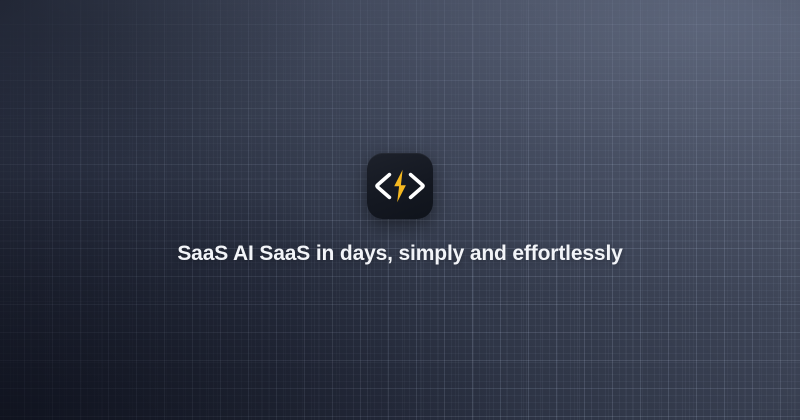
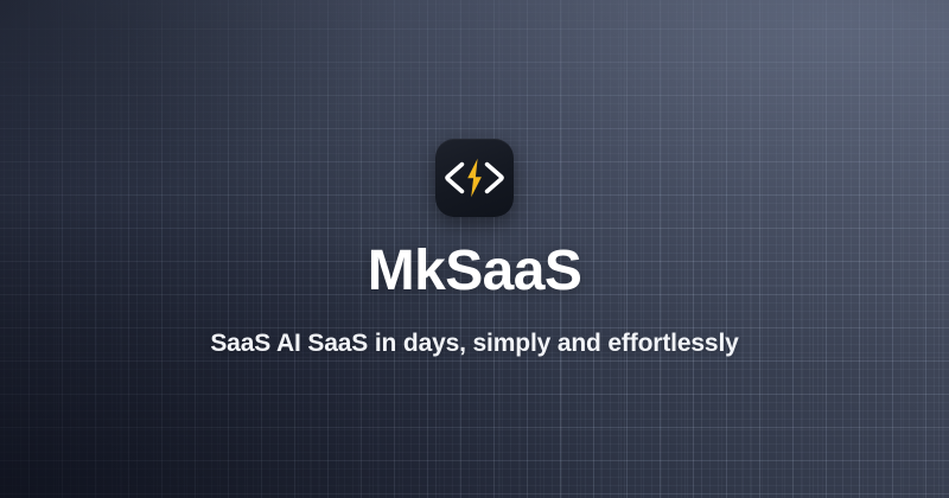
+ MkSaaS
  SaaS AI SaaS in days, simply and effortlessly
